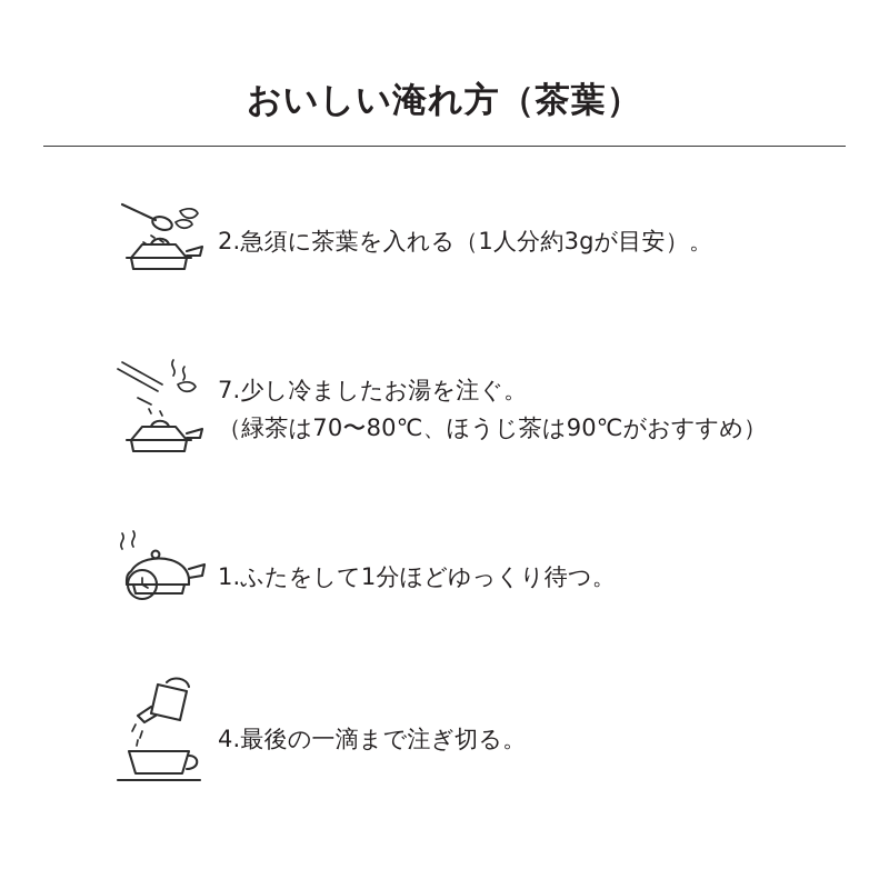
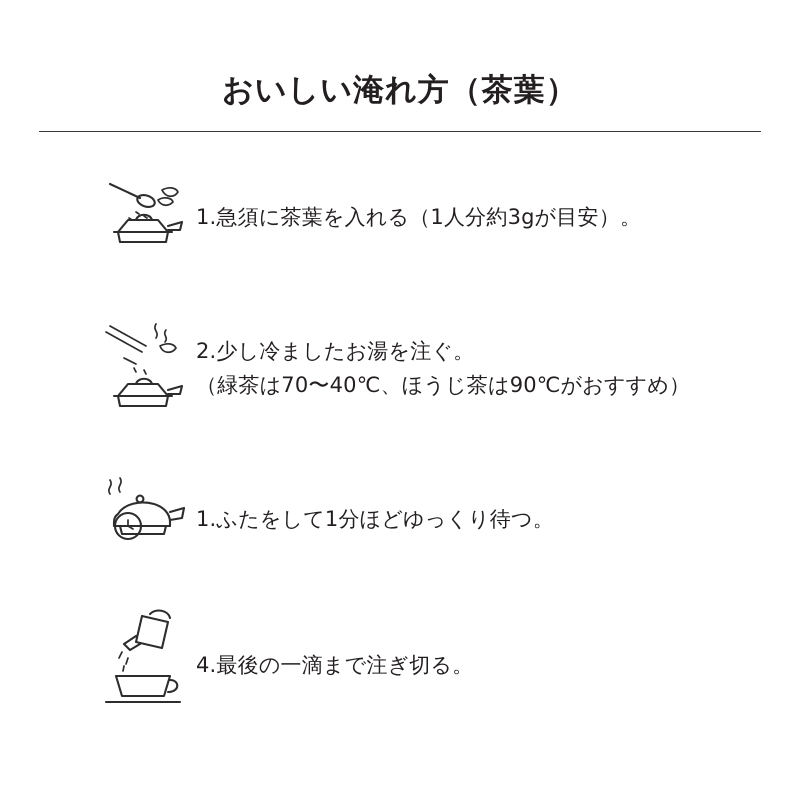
  おいしい淹れ方（茶葉）
- 2.急須に茶葉を入れる（1人分約3gが目安）。
+ 1.急須に茶葉を入れる（1人分約3gが目安）。
- 7.少し冷ましたお湯を注ぐ。
+ 2.少し冷ましたお湯を注ぐ。
- （緑茶は70〜80℃、ほうじ茶は90℃がおすすめ）
+ （緑茶は70〜40℃、ほうじ茶は90℃がおすすめ）
  1.ふたをして1分ほどゆっくり待つ。
  4.最後の一滴まで注ぎ切る。
